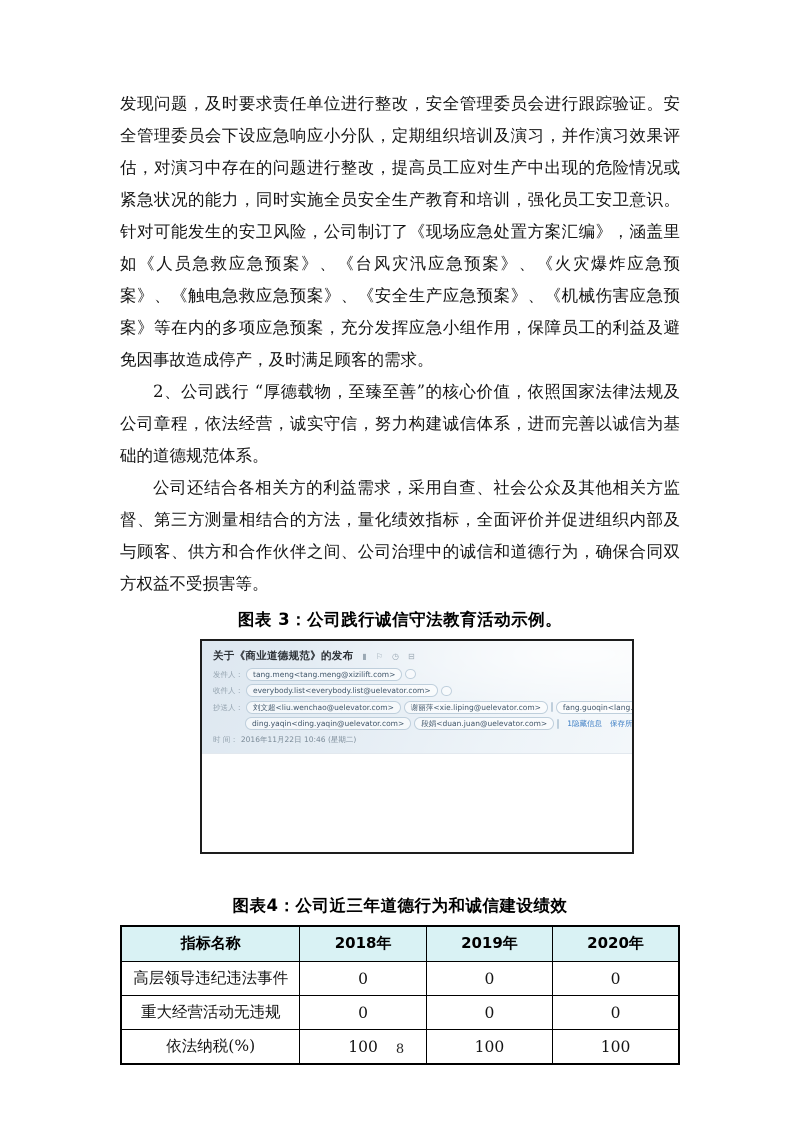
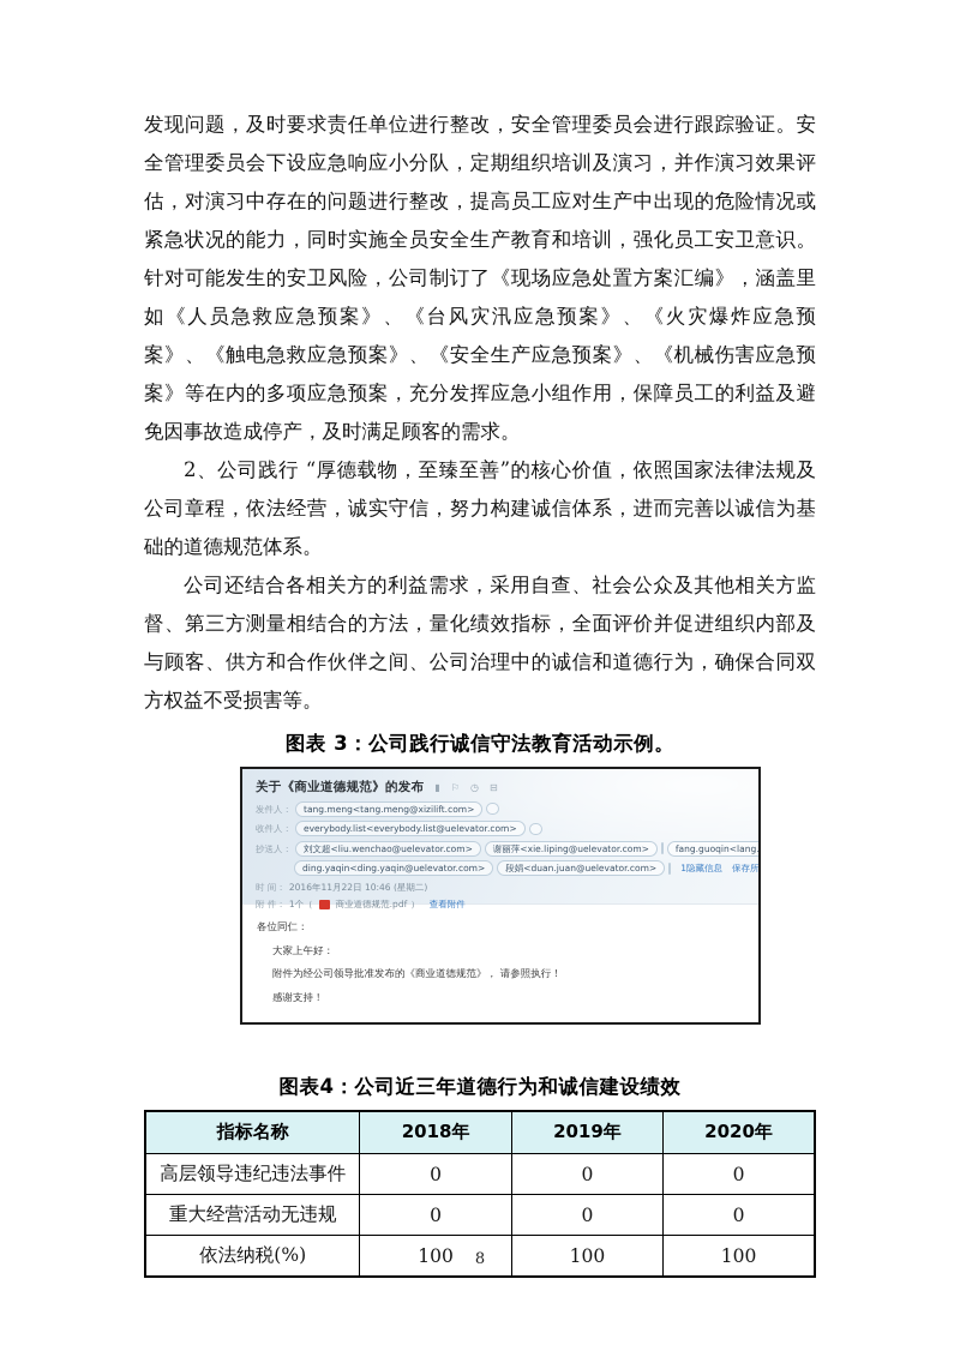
  发现问题，及时要求责任单位进行整改，安全管理委员会进行跟踪验证。安全管理委员会下设应急响应小分队，定期组织培训及演习，并作演习效果评估，对演习中存在的问题进行整改，提高员工应对生产中出现的危险情况或紧急状况的能力，同时实施全员安全生产教育和培训，强化员工安卫意识。针对可能发生的安卫风险，公司制订了《现场应急处置方案汇编》，涵盖里如《人员急救应急预案》、《台风灾汛应急预案》、《火灾爆炸应急预案》、《触电急救应急预案》、《安全生产应急预案》、《机械伤害应急预案》等在内的多项应急预案，充分发挥应急小组作用，保障员工的利益及避免因事故造成停产，及时满足顾客的需求。
  2、公司践行 “厚德载物，至臻至善”的核心价值，依照国家法律法规及公司章程，依法经营，诚实守信，努力构建诚信体系，进而完善以诚信为基础的道德规范体系。
  公司还结合各相关方的利益需求，采用自查、社会公众及其他相关方监督、第三方测量相结合的方法，量化绩效指标，全面评价并促进组织内部及与顾客、供方和合作伙伴之间、公司治理中的诚信和道德行为，确保合同双方权益不受损害等。
  图表 3：公司践行诚信守法教育活动示例。
  关于《商业道德规范》的发布
  ▮
  ⚐
  ◷
  ⊟
  发件人：
  tang.meng<tang.meng@xizilift.com>
  收件人：
  everybody.list<everybody.list@uelevator.com>
  抄送人：
  刘文超<liu.wenchao@uelevator.com>
  谢丽萍<xie.liping@uelevator.com>
  ding.yaqin<ding.yaqin@uelevator.com>
  段娟<duan.juan@uelevator.com>
  1隐藏信息
  时 间：
  2016年11月22日 10:46 (星期二)
+ 附 件：
+ 1个（
+ 商业道德规范.pdf
+ ）
+ 查看附件
+ 各位同仁：
+ 大家上午好：
+ 附件为经公司领导批准发布的《商业道德规范》， 请参照执行！
+ 感谢支持！
  图表4：公司近三年道德行为和诚信建设绩效
  指标名称	2018年	2019年	2020年
  高层领导违纪违法事件	0	0	0
  重大经营活动无违规	0	0	0
  依法纳税(%)	100	100	100
  8
